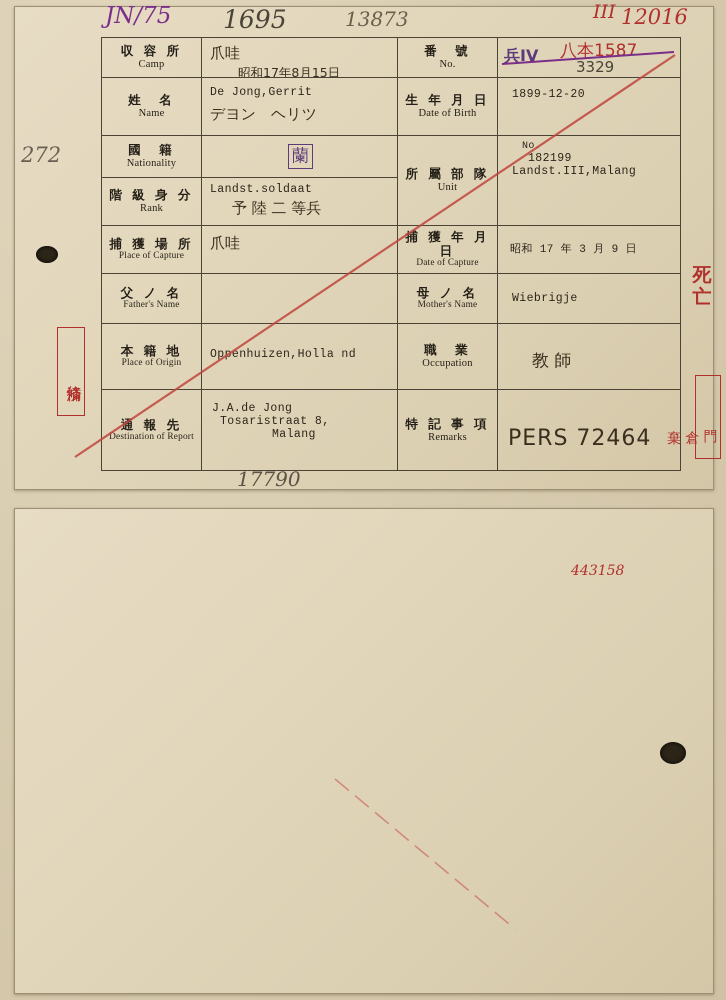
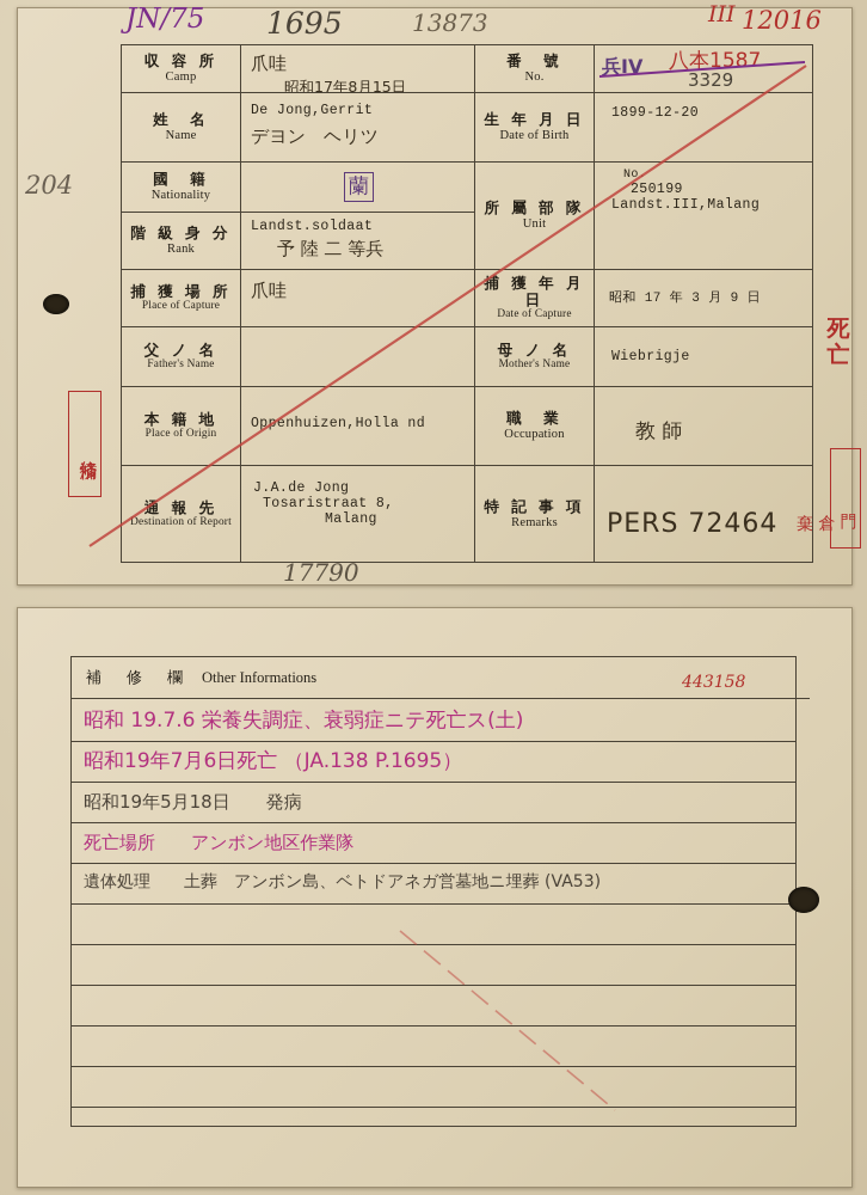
  JN/75
  1695
  13873
  III
  12016
- 272
+ 204
  17790
  死亡
  収 容 所
  Camp
  爪哇
  昭和17年8月15日
  番 號
  No.
  兵IV
  八本1587
  3329
  姓 名
  Name
  De Jong,Gerrit
  デヨン ヘリツ
  生 年 月 日
  Date of Birth
  1899-12-20
  國 籍
  Nationality
  蘭
  所 屬 部 隊
  Unit
  No.
- 182199
+ 250199
  Landst.III,Malang
  階 級 身 分
  Rank
  Landst.soldaat
  予 陸 二 等兵
  捕 獲 場 所
  Place of Capture
  爪哇
  捕 獲 年 月 日
  Date of Capture
  昭和 17 年 3 月 9 日
  父 ノ 名
  Father's Name
  母 ノ 名
  Mother's Name
  Wiebrigje
  本 籍 地
  Place of Origin
  Oppenhuizen,Holla nd
  職 業
  Occupation
  教 師
  通 報 先
  Destination of Report
  J.A.de Jong
  Tosaristraat 8,
  Malang
  特 記 事 項
  Remarks
  PERS 72464
  443158
+ 補 修 欄
+ Other Informations
+ 昭和 19.7.6 栄養失調症、衰弱症ニテ死亡ス(土)
+ 昭和19年7月6日死亡 （JA.138 P.1695）
+ 昭和19年5月18日 発病
+ 死亡場所 アンボン地区作業隊
+ 遺体処理 土葬 アンボン島、ベトドアネガ営墓地ニ埋葬 (VA53)
